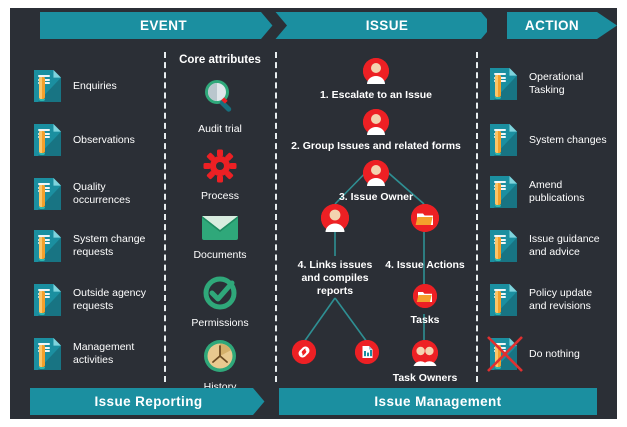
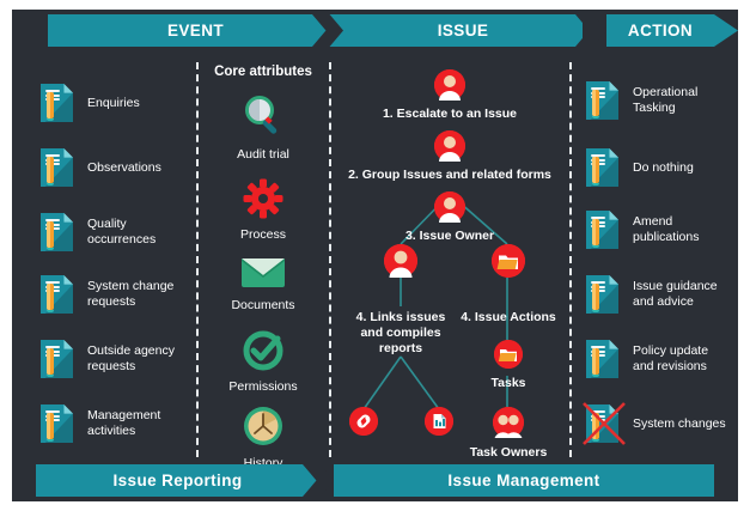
  EVENT
  ISSUE
  ACTION
  Enquiries
  Observations
  Quality occurrences
  System change requests
  Outside agency requests
  Management activities
  Core attributes
  Audit trial
  Process
  Documents
  Permissions
  History
  1. Escalate to an Issue
  2. Group Issues and related forms
  3. Issue Owner
  4. Links issues and compiles reports
  4. Issue Actions
  Tasks
  Task Owners
  Operational Tasking
- System changes
+ Do nothing
  Amend publications
  Issue guidance and advice
  Policy update and revisions
- Do nothing
+ System changes
  Issue Reporting
  Issue Management
